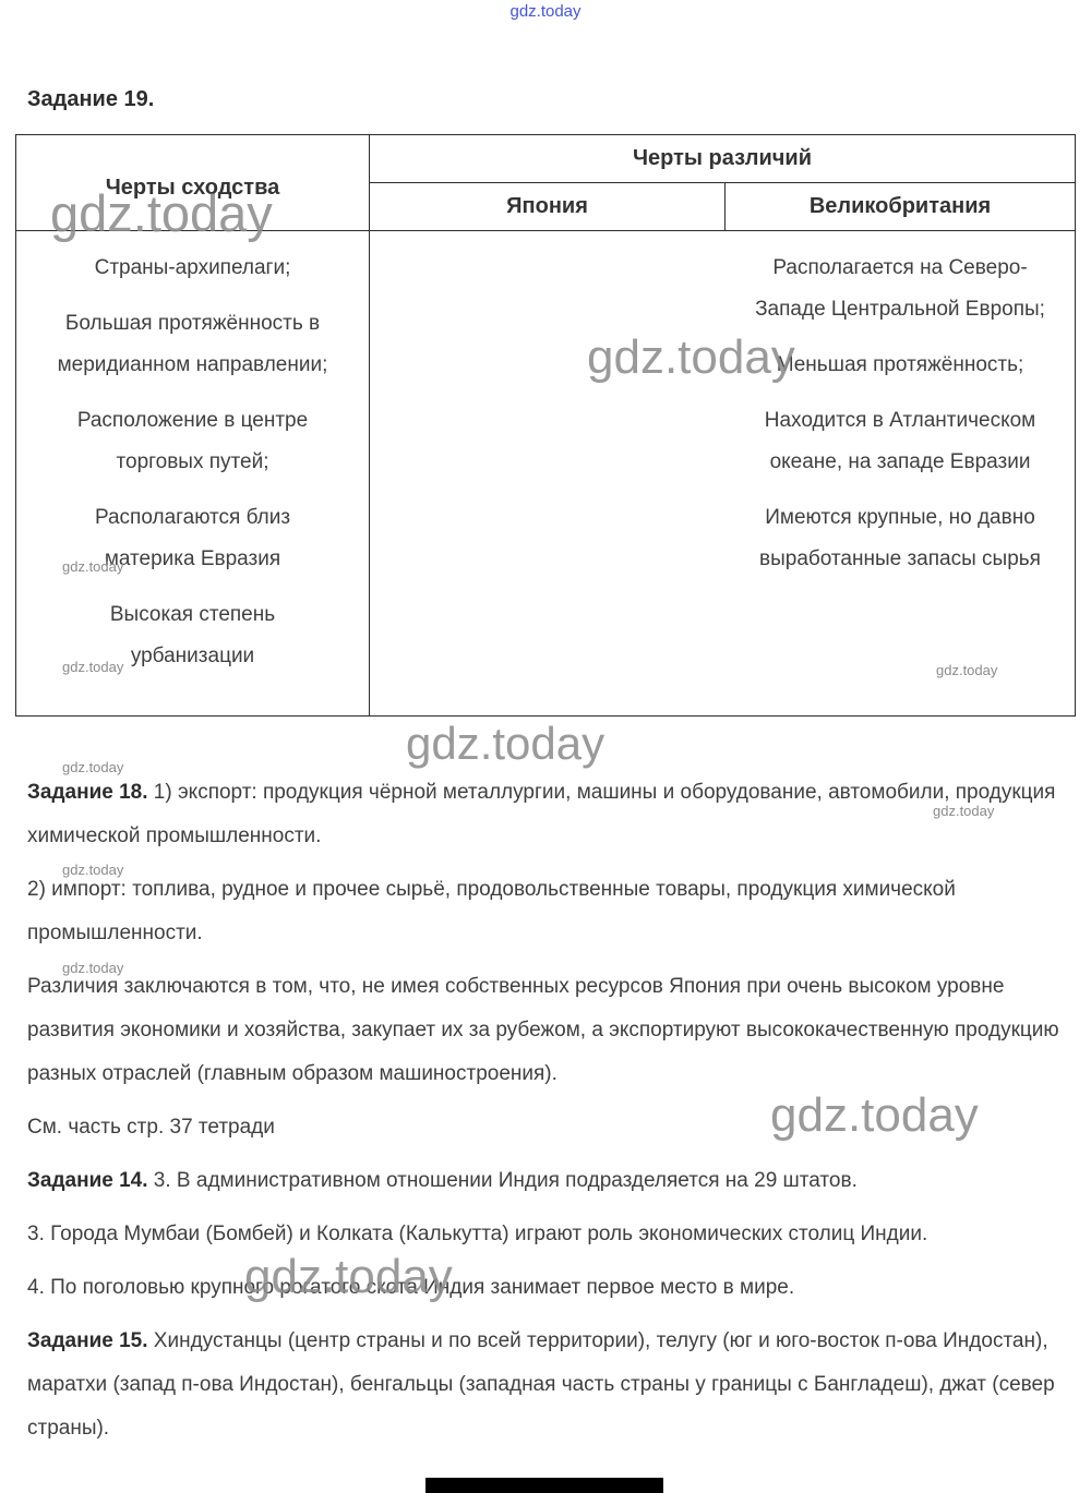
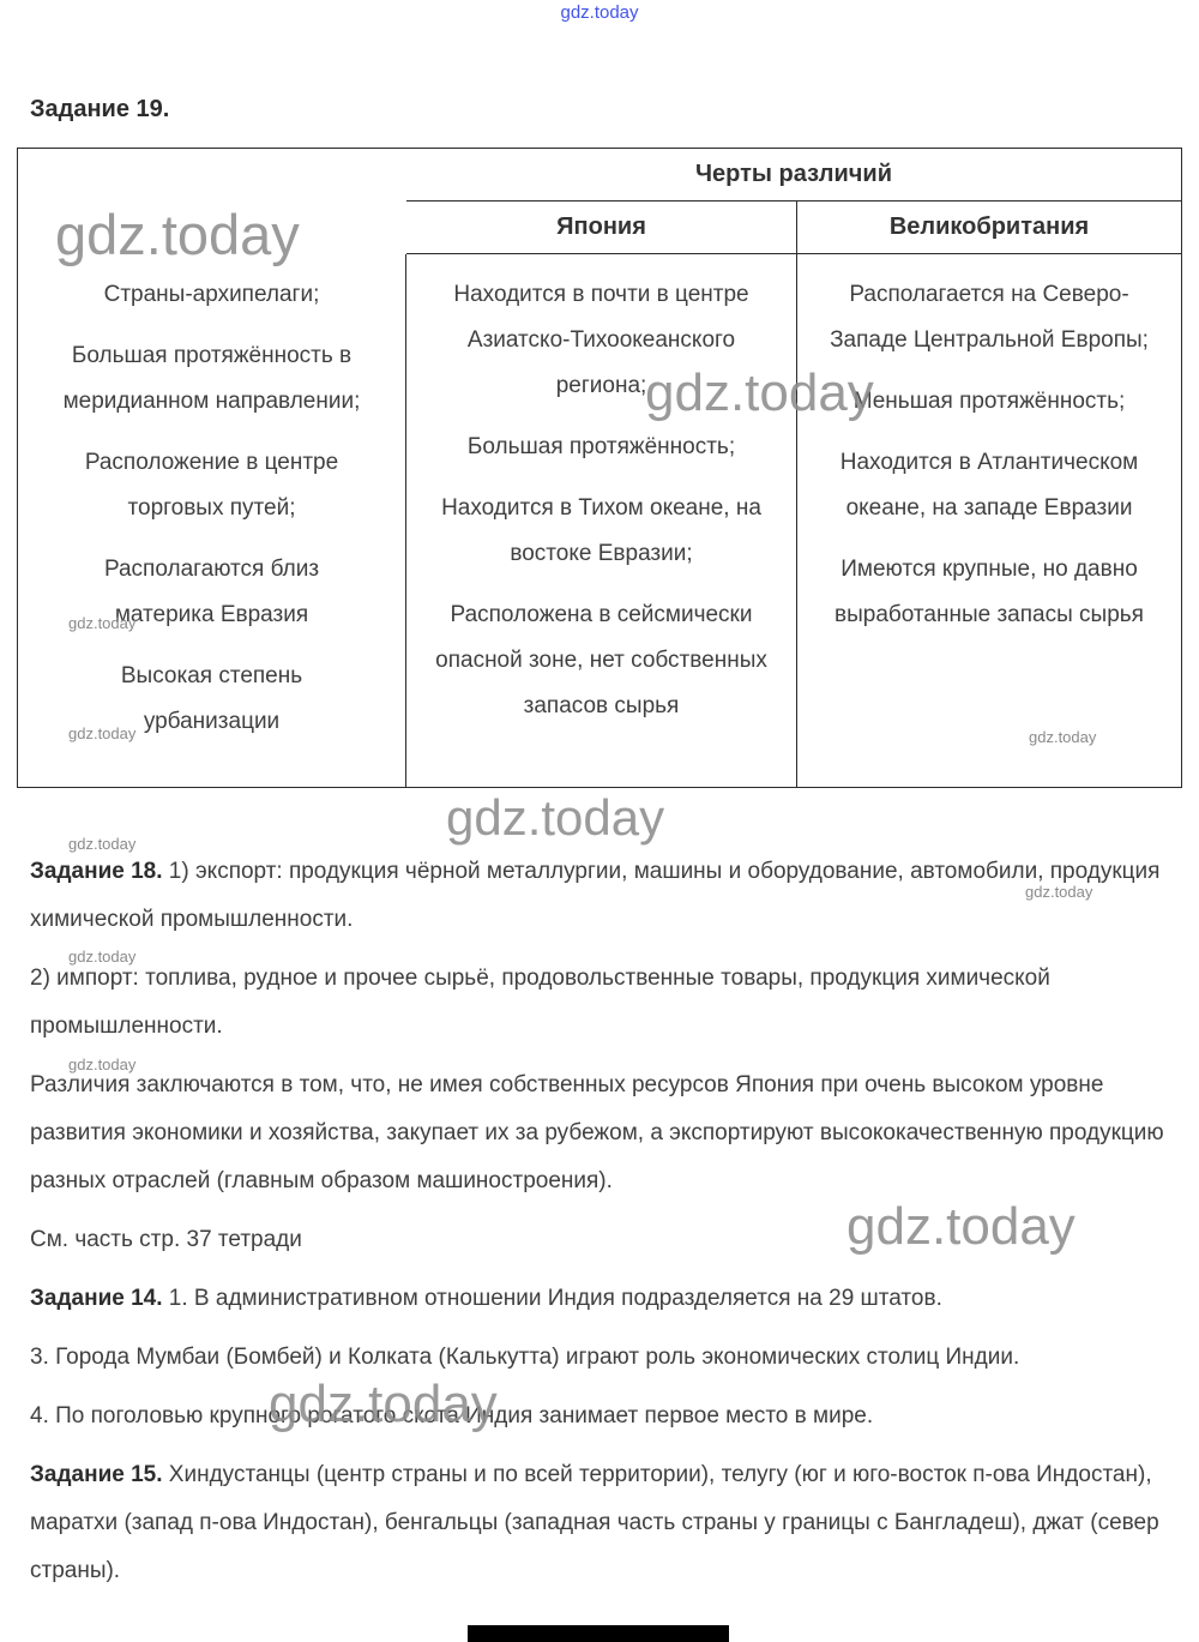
  gdz.today
  Задание 19.
- Черты сходства
  Черты различий
  Япония
  Великобритания
  Страны-архипелаги;
  Большая протяжённость в меридианном направлении;
  Расположение в центре торговых путей;
  Располагаются близ материка Евразия
  Высокая степень урбанизации
+ Находится в почти в центре Азиатско-Тихоокеанского региона;
+ Большая протяжённость;
+ Находится в Тихом океане, на востоке Евразии;
+ Расположена в сейсмически опасной зоне, нет собственных запасов сырья
  Располагается на Северо-Западе Центральной Европы;
  Меньшая протяжённость;
  Находится в Атлантическом океане, на западе Евразии
  Имеются крупные, но давно выработанные запасы сырья
  Задание 18. 1) экспорт: продукция чёрной металлургии, машины и оборудование, автомобили, продукция химической промышленности.
  2) импорт: топлива, рудное и прочее сырьё, продовольственные товары, продукция химической промышленности.
  Различия заключаются в том, что, не имея собственных ресурсов Япония при очень высоком уровне развития экономики и хозяйства, закупает их за рубежом, а экспортируют высококачественную продукцию разных отраслей (главным образом машиностроения).
  См. часть стр. 37 тетради
- Задание 14. 3. В административном отношении Индия подразделяется на 29 штатов.
+ Задание 14. 1. В административном отношении Индия подразделяется на 29 штатов.
  3. Города Мумбаи (Бомбей) и Колката (Калькутта) играют роль экономических столиц Индии.
  4. По поголовью крупного рогатого скота Индия занимает первое место в мире.
  Задание 15. Хиндустанцы (центр страны и по всей территории), телугу (юг и юго-восток п-ова Индостан), маратхи (запад п-ова Индостан), бенгальцы (западная часть страны у границы с Бангладеш), джат (север страны).
  gdz.today
  gdz.today
  gdz.today
  gdz.today
  gdz.today
  gdz.today
  gdz.today
  gdz.today
  gdz.today
  gdz.today
  gdz.today
  gdz.today
